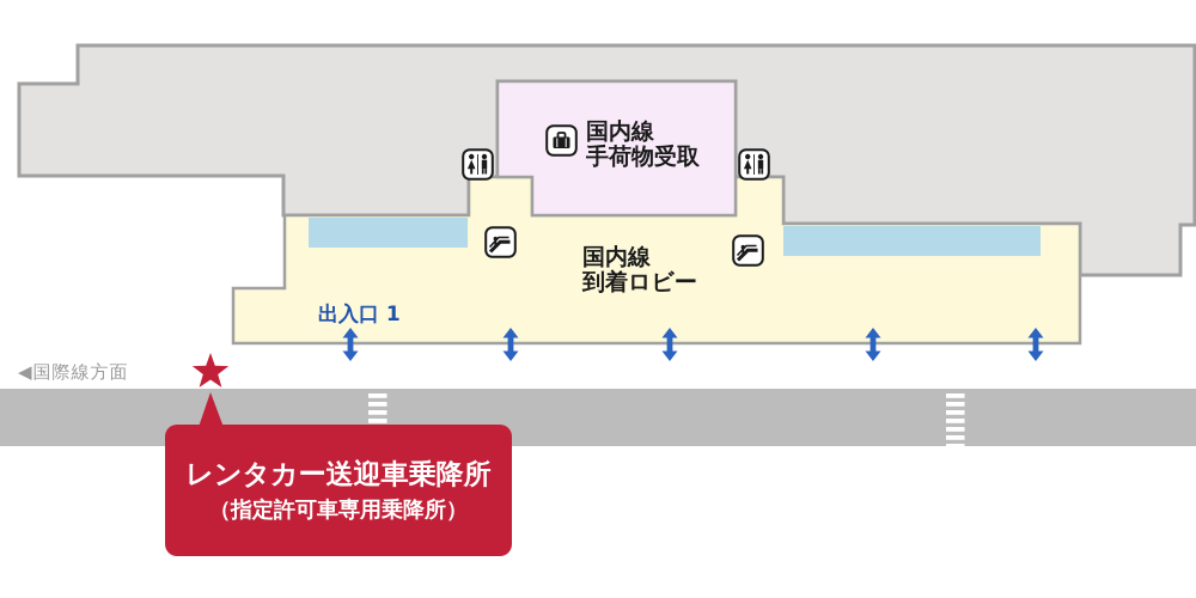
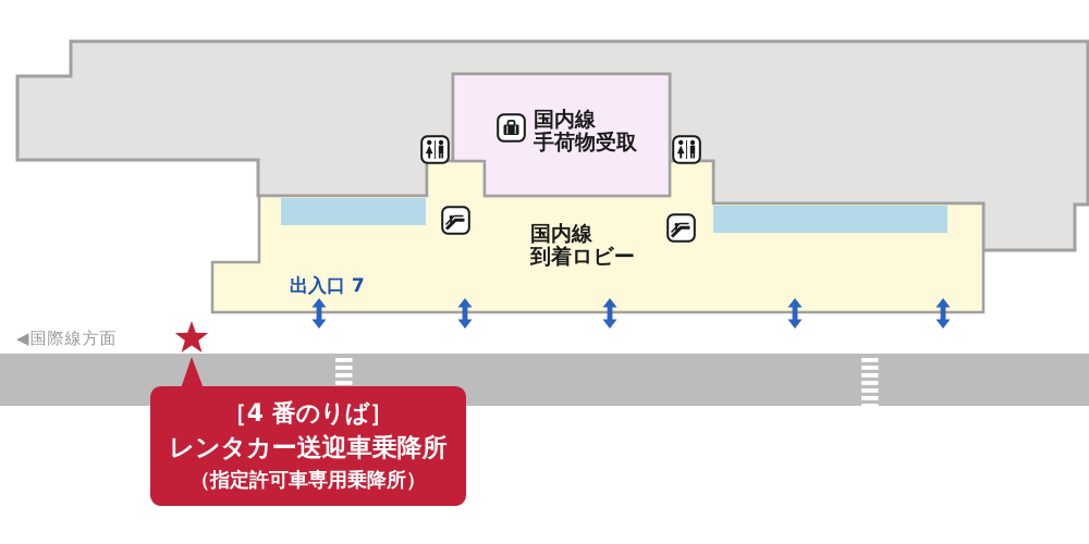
  国内線
  手荷物受取
  国内線
  到着ロビー
- 出入口 1
+ 出入口 7
  ◀国際線方面
+ ［4 番のりば］
  レンタカー送迎車乗降所
  （指定許可車専用乗降所）
